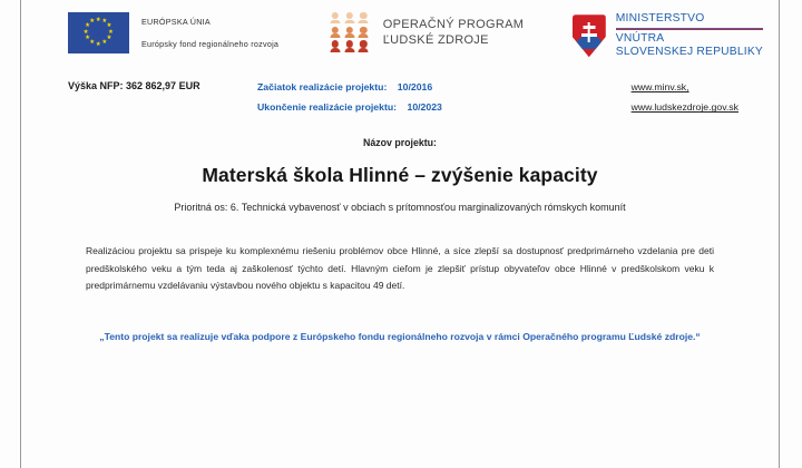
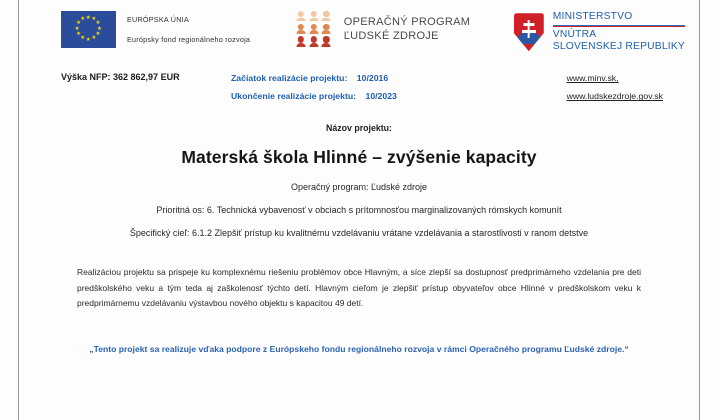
  EURÓPSKA ÚNIA
  Európsky fond regionálneho rozvoja
  OPERAČNÝ PROGRAM
  ĽUDSKÉ ZDROJE
  MINISTERSTVO
  VNÚTRA
  SLOVENSKEJ REPUBLIKY
  Výška NFP: 362 862,97 EUR
  Začiatok realizácie projektu: 10/2016
  Ukončenie realizácie projektu: 10/2023
  www.minv.sk,
  www.ludskezdroje.gov.sk
  Názov projektu:
  Materská škola Hlinné – zvýšenie kapacity
+ Operačný program: Ľudské zdroje
  Prioritná os: 6. Technická vybavenosť v obciach s prítomnosťou marginalizovaných rómskych komunít
+ Špecifický cieľ: 6.1.2 Zlepšiť prístup ku kvalitnému vzdelávaniu vrátane vzdelávania a starostlivosti v ranom detstve
- Realizáciou projektu sa prispeje ku komplexnému riešeniu problémov obce Hlinné, a síce zlepší sa dostupnosť predprimárneho vzdelania pre deti predškolského veku a tým teda aj zaškolenosť týchto detí. Hlavným cieľom je zlepšiť prístup obyvateľov obce Hlinné v predškolskom veku k predprimárnemu vzdelávaniu výstavbou nového objektu s kapacitou 49 detí.
+ Realizáciou projektu sa prispeje ku komplexnému riešeniu problémov obce Hlavným, a síce zlepší sa dostupnosť predprimárneho vzdelania pre deti predškolského veku a tým teda aj zaškolenosť týchto detí. Hlavným cieľom je zlepšiť prístup obyvateľov obce Hlinné v predškolskom veku k predprimárnemu vzdelávaniu výstavbou nového objektu s kapacitou 49 detí.
  „Tento projekt sa realizuje vďaka podpore z Európskeho fondu regionálneho rozvoja v rámci Operačného programu Ľudské zdroje.“
